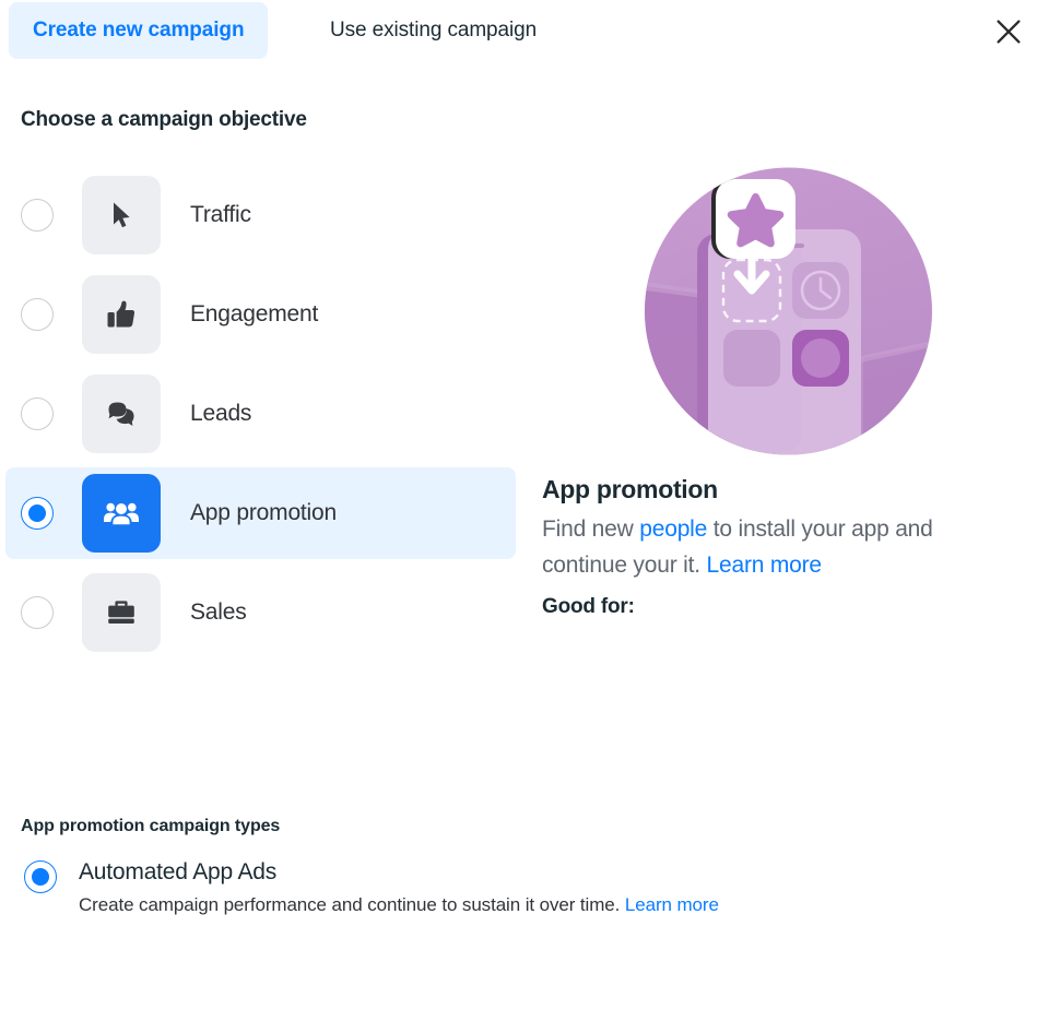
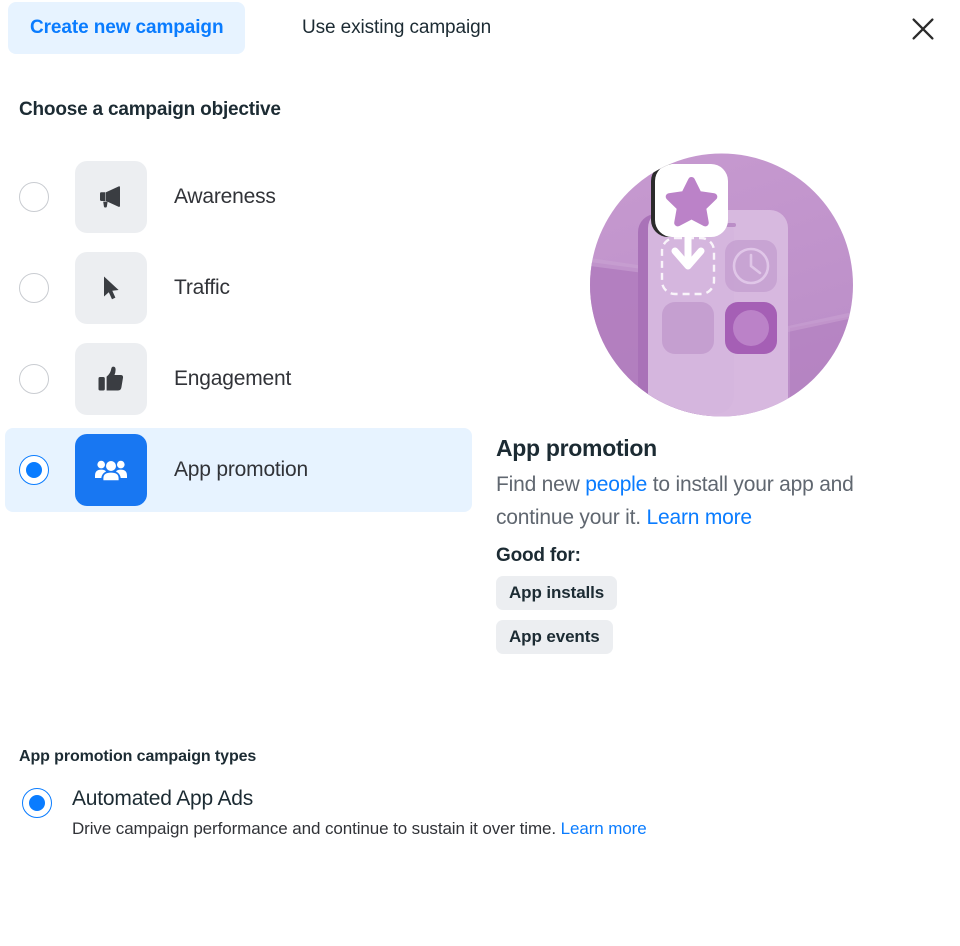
  Create new campaign
  Use existing campaign
  Choose a campaign objective
+ Awareness
  Traffic
  Engagement
- Leads
  App promotion
- Sales
  App promotion
  Find new people to install your app and continue your it. Learn more
  Good for:
+ App installs
+ App events
  App promotion campaign types
  Automated App Ads
- Create campaign performance and continue to sustain it over time. Learn more
+ Drive campaign performance and continue to sustain it over time. Learn more
